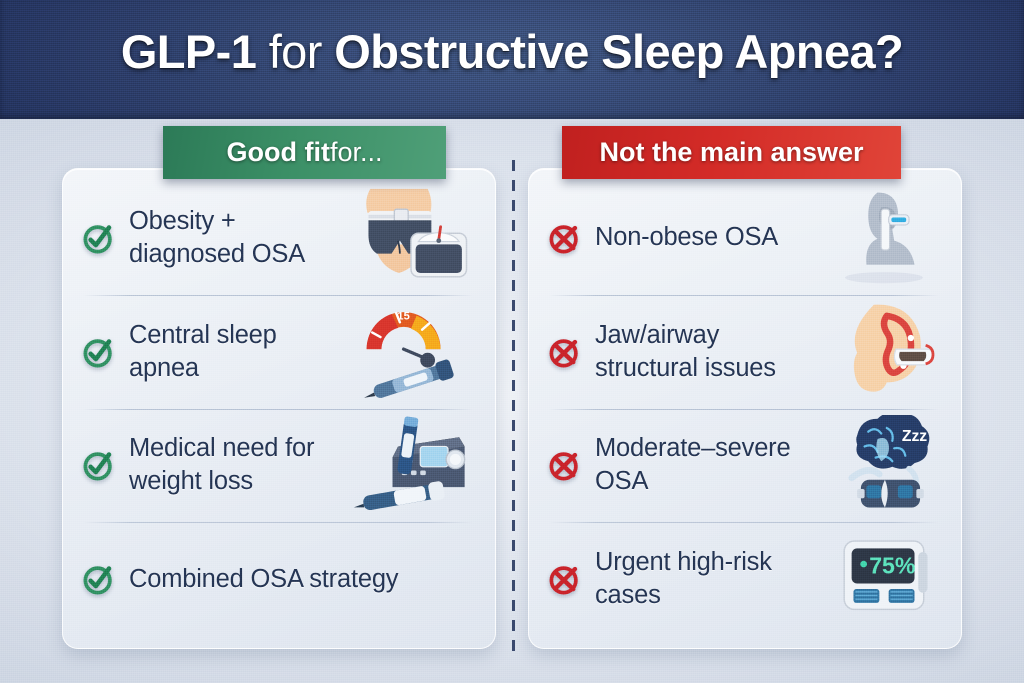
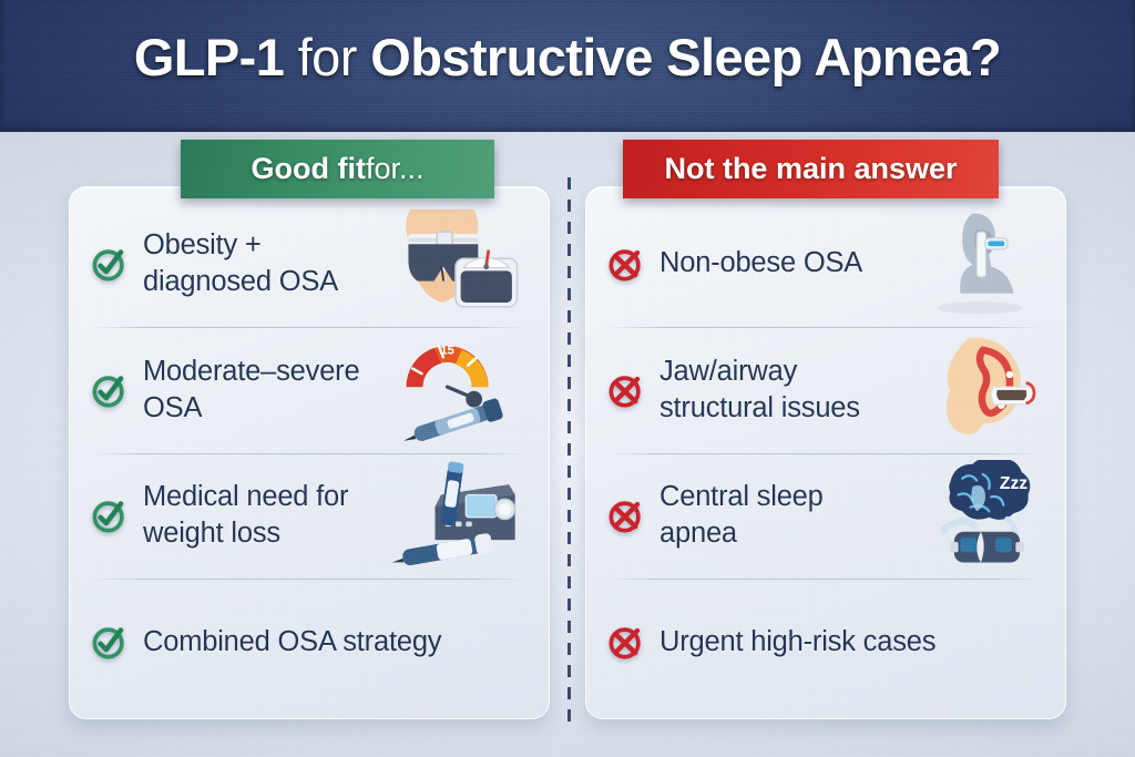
  GLP-1 for Obstructive Sleep Apnea?
  Good fit
  for...
  Not the main answer
  Obesity + diagnosed OSA
- Central sleep apnea
+ Moderate–severe OSA
  15
  Medical need for weight loss
  Combined OSA strategy
  Non-obese OSA
  Jaw/airway structural issues
- Moderate–severe OSA
+ Central sleep apnea
  Zzz
  Urgent high-risk cases
- 75%
